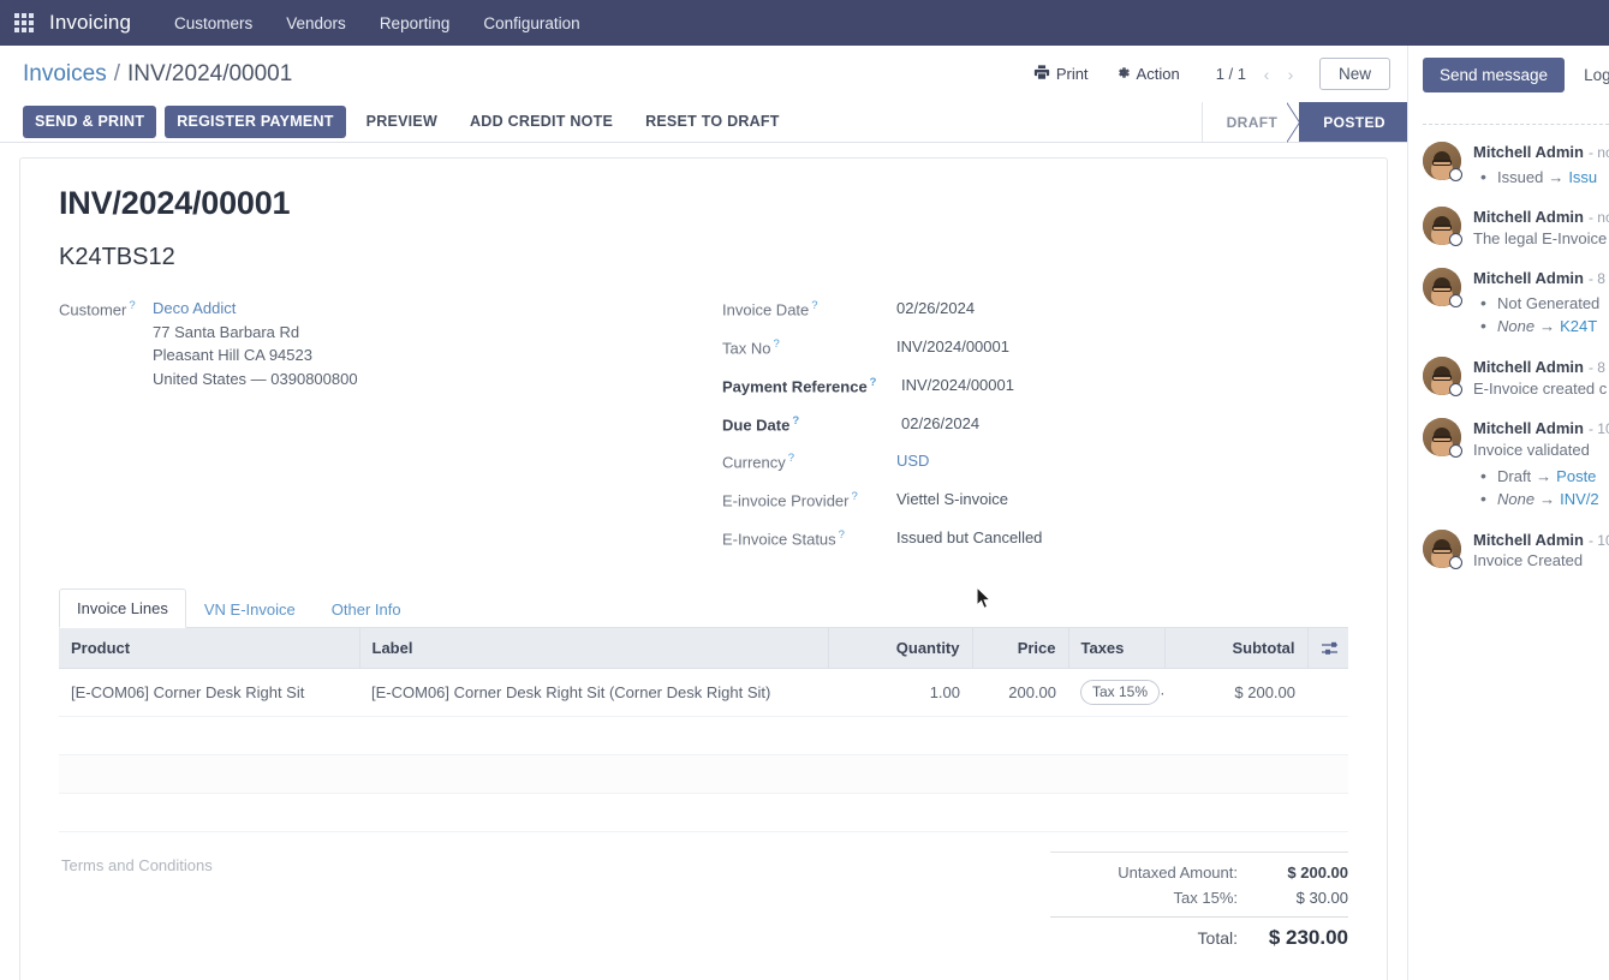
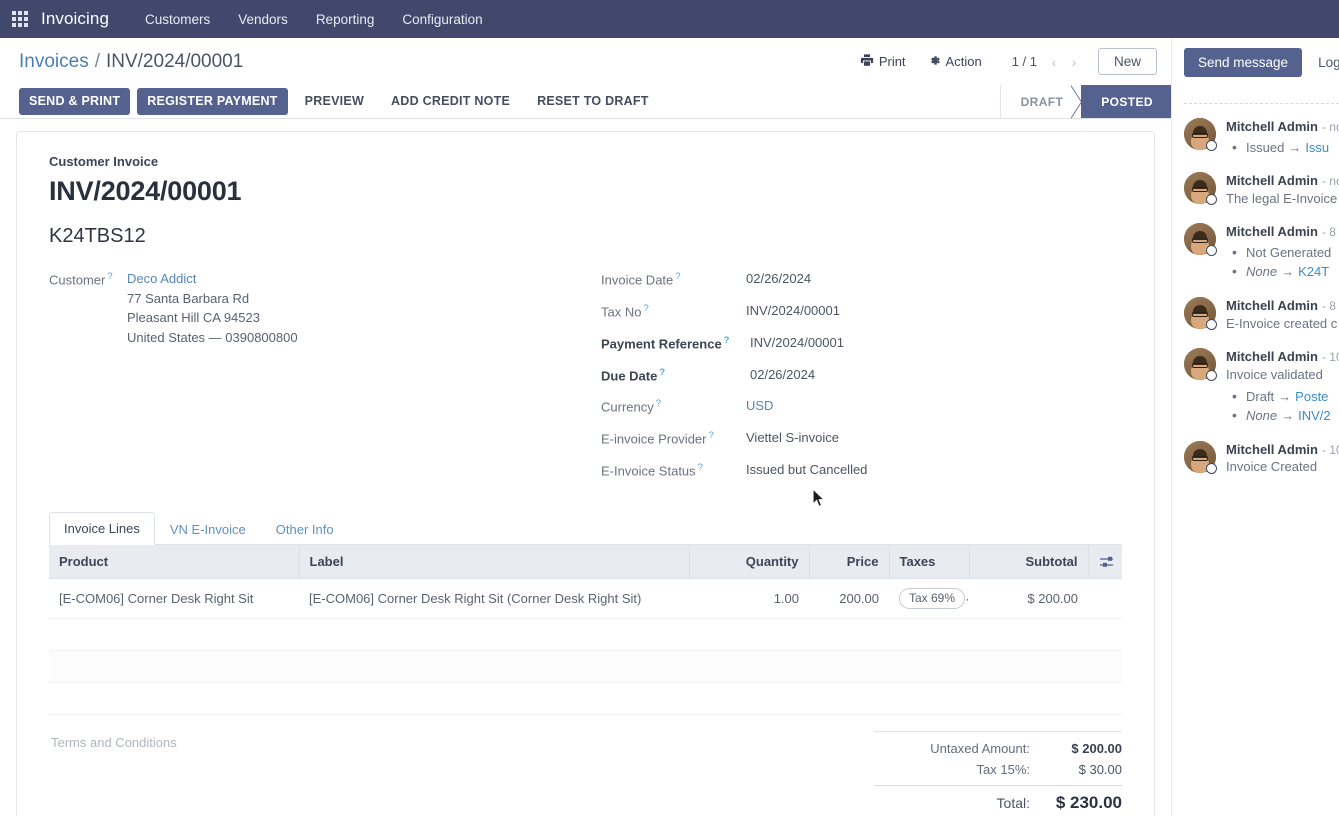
  Invoicing
  Customers
  Vendors
  Reporting
  Configuration
  Invoices
  /
  INV/2024/00001
  Print
  Action
  1 / 1
  ‹
  ›
  New
  SEND & PRINT
  REGISTER PAYMENT
  PREVIEW
  ADD CREDIT NOTE
  RESET TO DRAFT
  DRAFT
  POSTED
+ Customer Invoice
  INV/2024/00001
  K24TBS12
  Customer ?
  Deco Addict
  77 Santa Barbara Rd
  Pleasant Hill CA 94523
  United States — 0390800800
  Invoice Date ?
  02/26/2024
  Tax No ?
  INV/2024/00001
  Payment Reference ?
  INV/2024/00001
  Due Date ?
  02/26/2024
  Currency ?
  USD
  E-invoice Provider ?
  Viettel S-invoice
  E-Invoice Status ?
  Issued but Cancelled
  Invoice Lines
  VN E-Invoice
  Other Info
  Product	Label	Quantity	Price	Taxes	Subtotal
- [E-COM06] Corner Desk Right Sit	[E-COM06] Corner Desk Right Sit (Corner Desk Right Sit)	1.00	200.00	Tax 15%	$ 200.00
+ [E-COM06] Corner Desk Right Sit	[E-COM06] Corner Desk Right Sit (Corner Desk Right Sit)	1.00	200.00	Tax 69%	$ 200.00
  Terms and Conditions
  Untaxed Amount:
  $ 200.00
  Tax 15%:
  $ 30.00
  Total:
  $ 230.00
  Send message
  Log
  Mitchell Admin - n
  Issued → Issu
  Mitchell Admin - n
  The legal E-Invoice
  Mitchell Admin - 8
  Not Generated
  None → K24T
  Mitchell Admin - 8
  E-Invoice created c
  Mitchell Admin - 1
  Invoice validated
  Draft → Poste
  None → INV/2
  Mitchell Admin - 1
  Invoice Created
